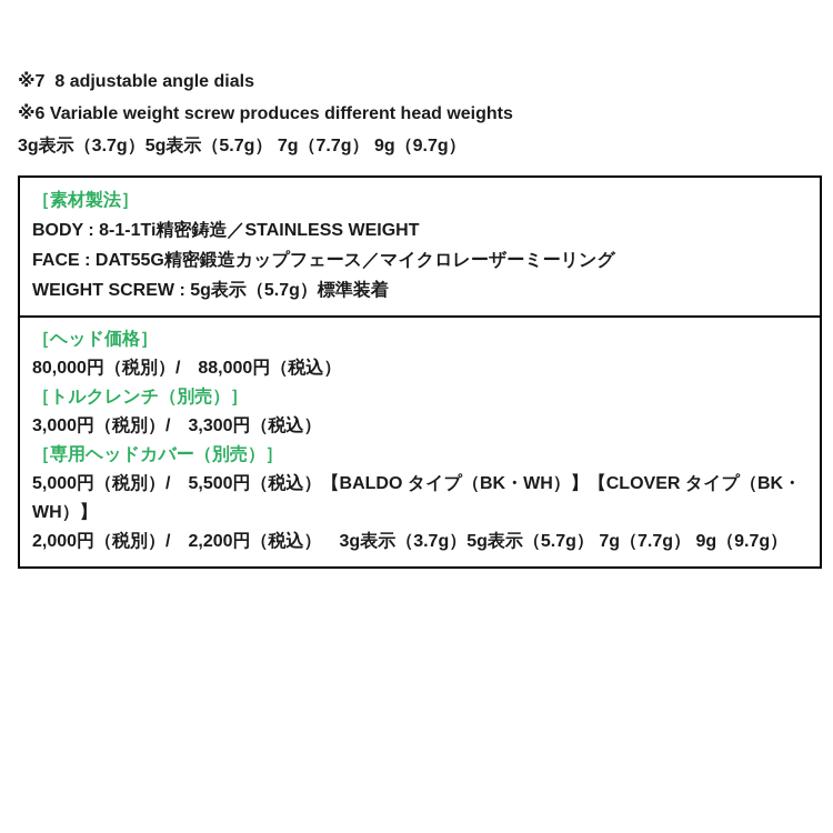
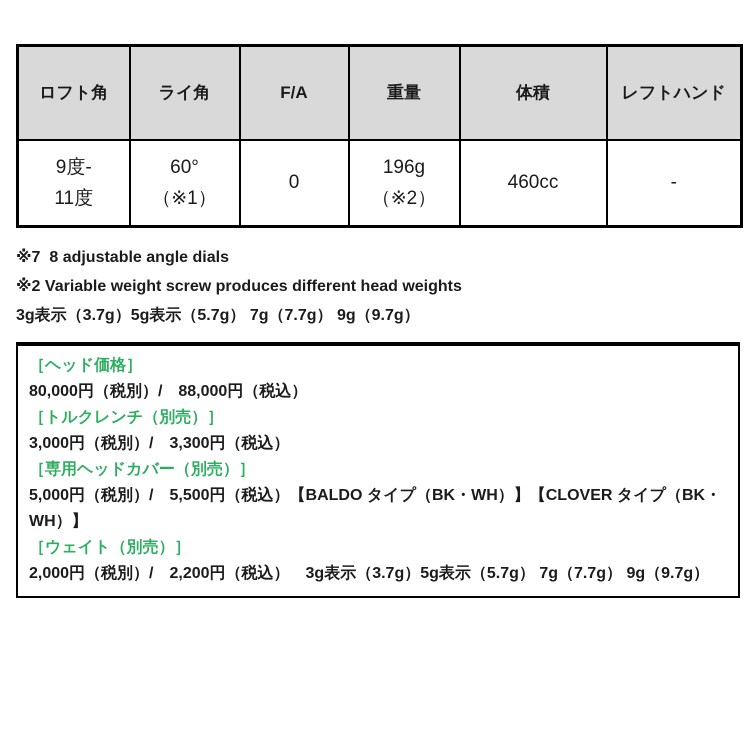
+ ロフト角	ライ角	F/A	重量	体積	レフトハンド
+ 9度- 11度	60° （※1）	0	196g （※2）	460cc	-
  ※7 8 adjustable angle dials
- ※6 Variable weight screw produces different head weights
+ ※2 Variable weight screw produces different head weights
  3g表示（3.7g）5g表示（5.7g） 7g（7.7g） 9g（9.7g）
- ［素材製法］
- BODY : 8-1-1Ti精密鋳造／STAINLESS WEIGHT
- FACE : DAT55G精密鍛造カップフェース／マイクロレーザーミーリング
- WEIGHT SCREW : 5g表示（5.7g）標準装着
  ［ヘッド価格］
  80,000円（税別）/ 88,000円（税込）
  ［トルクレンチ（別売）］
  3,000円（税別）/ 3,300円（税込）
  ［専用ヘッドカバー（別売）］
  5,000円（税別）/ 5,500円（税込）【BALDO タイプ（BK・WH）】【CLOVER タイプ（BK・WH）】
+ ［ウェイト（別売）］
  2,000円（税別）/ 2,200円（税込） 3g表示（3.7g）5g表示（5.7g） 7g（7.7g） 9g（9.7g）
